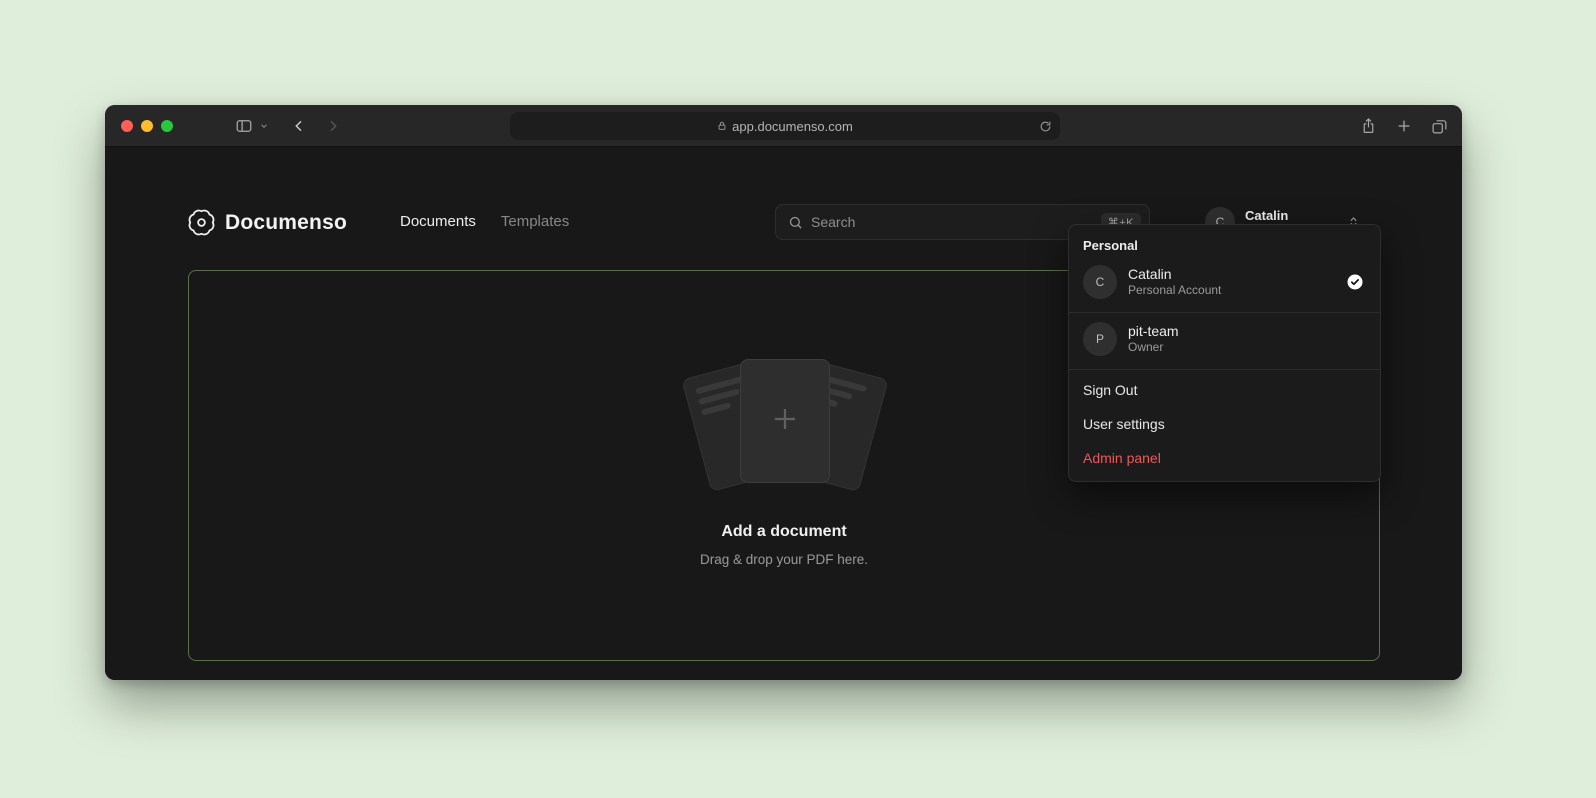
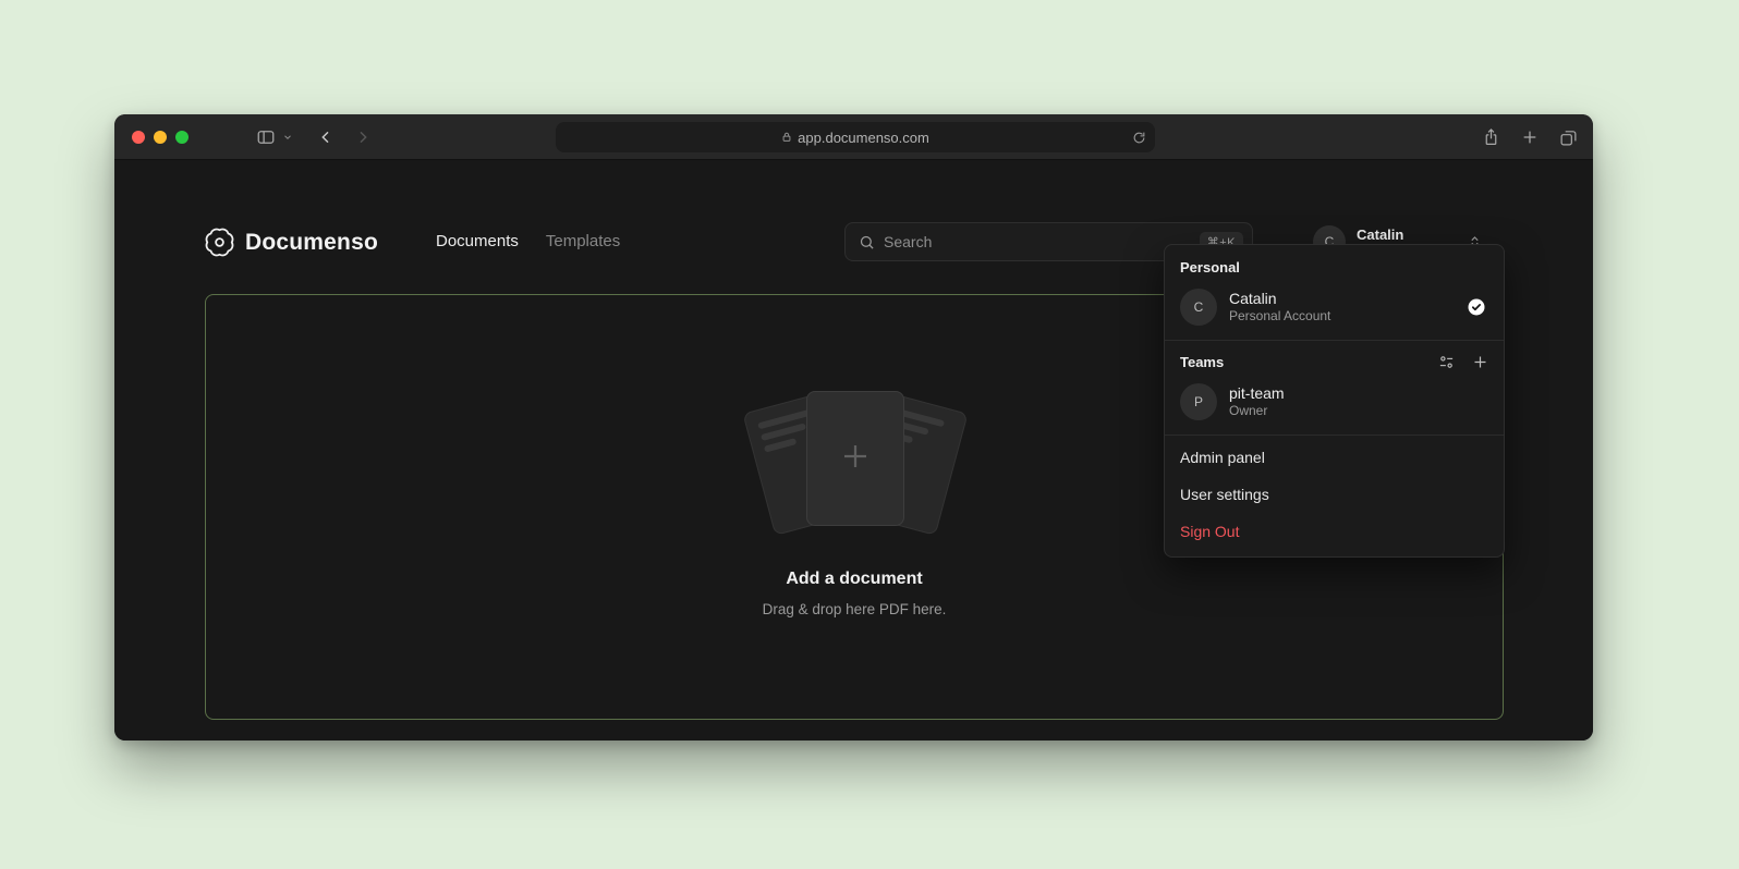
  app.documenso.com
  Documenso
  Documents
  Templates
  Search
  ⌘+K
  C
  Catalin
  Add a document
- Drag & drop your PDF here.
+ Drag & drop here PDF here.
  Personal
  C
  Catalin
  Personal Account
+ Teams
  P
  pit-team
  Owner
- Sign Out
+ Admin panel
  User settings
- Admin panel
+ Sign Out
